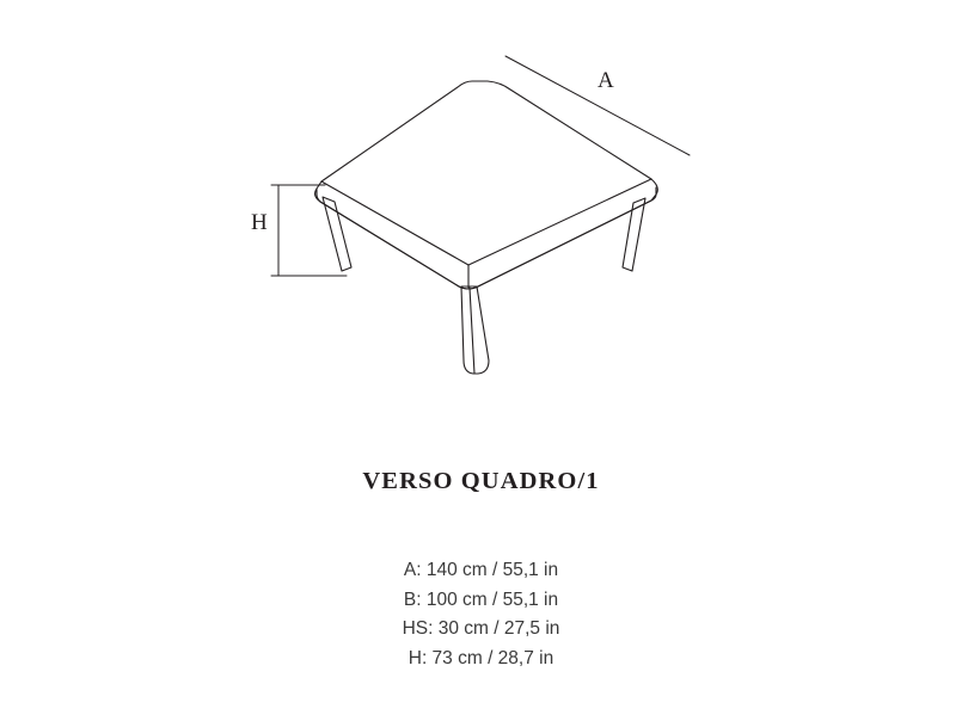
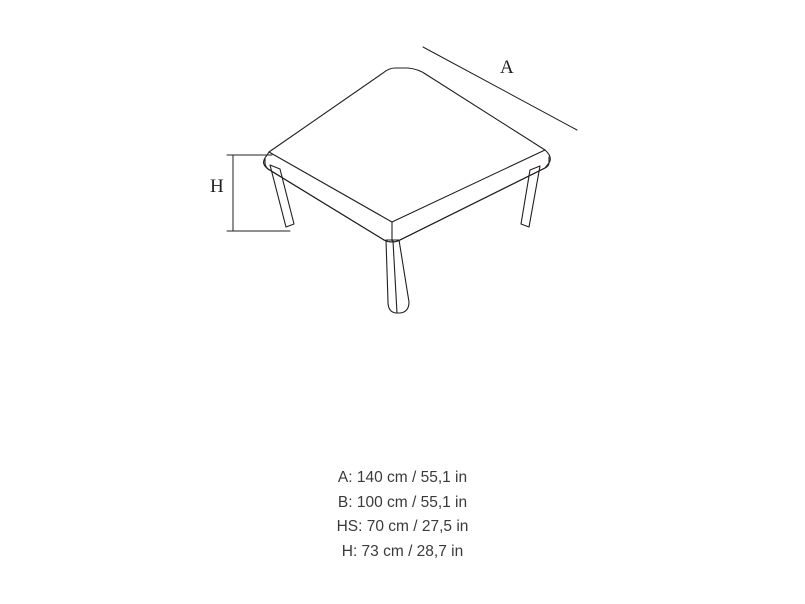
  A
  H
- VERSO QUADRO/1
  A: 140 cm / 55,1 in
  B: 100 cm / 55,1 in
- HS: 30 cm / 27,5 in
+ HS: 70 cm / 27,5 in
  H: 73 cm / 28,7 in
